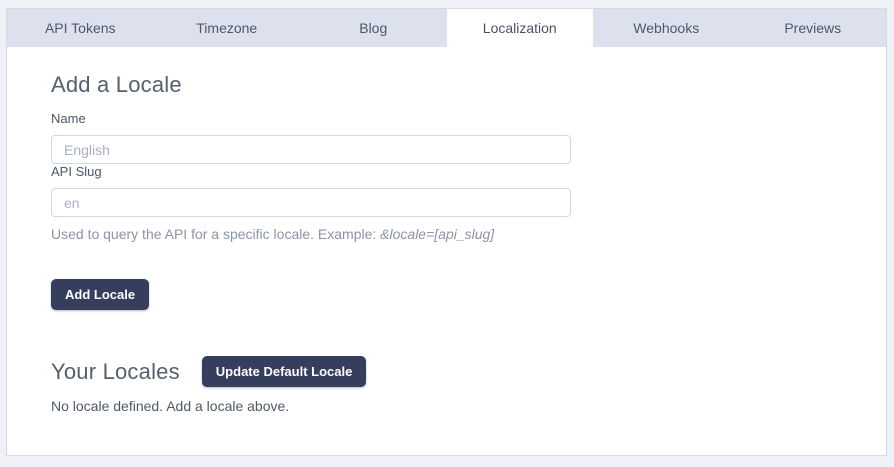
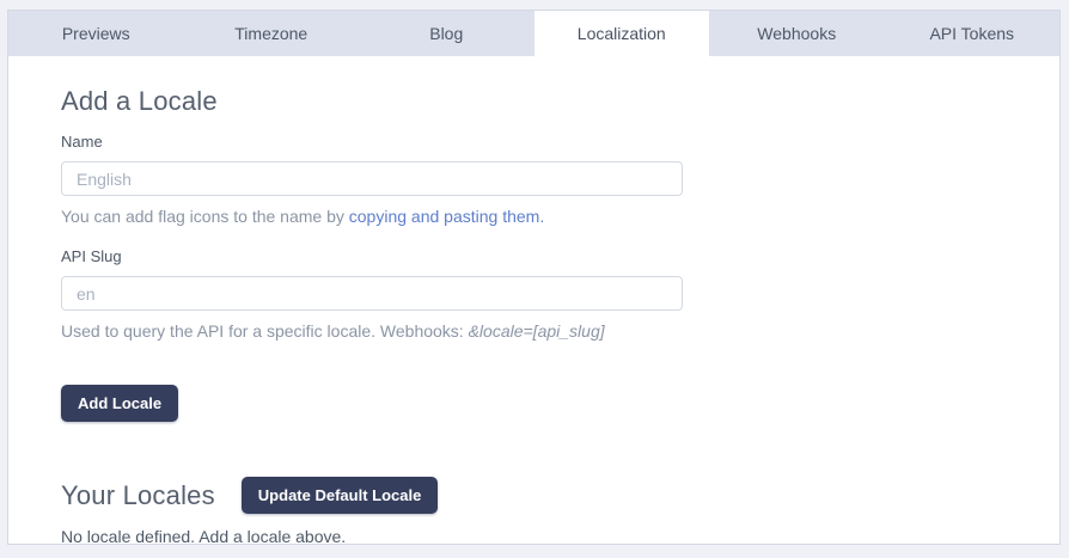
- API Tokens
+ Previews
  Timezone
  Blog
  Localization
  Webhooks
- Previews
+ API Tokens
  Add a Locale
  Name
  English
+ You can add flag icons to the name by copying and pasting them.
  API Slug
  en
- Used to query the API for a specific locale. Example: &locale=[api_slug]
+ Used to query the API for a specific locale. Webhooks: &locale=[api_slug]
  Add Locale
  Your Locales
  Update Default Locale
  No locale defined. Add a locale above.
